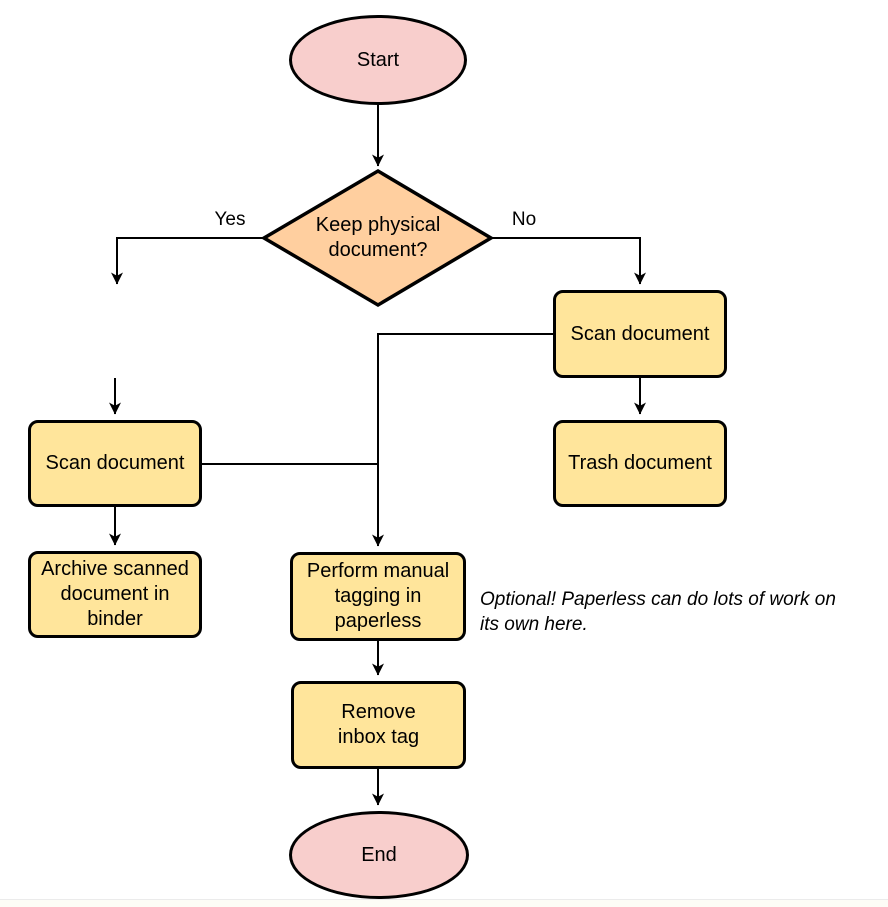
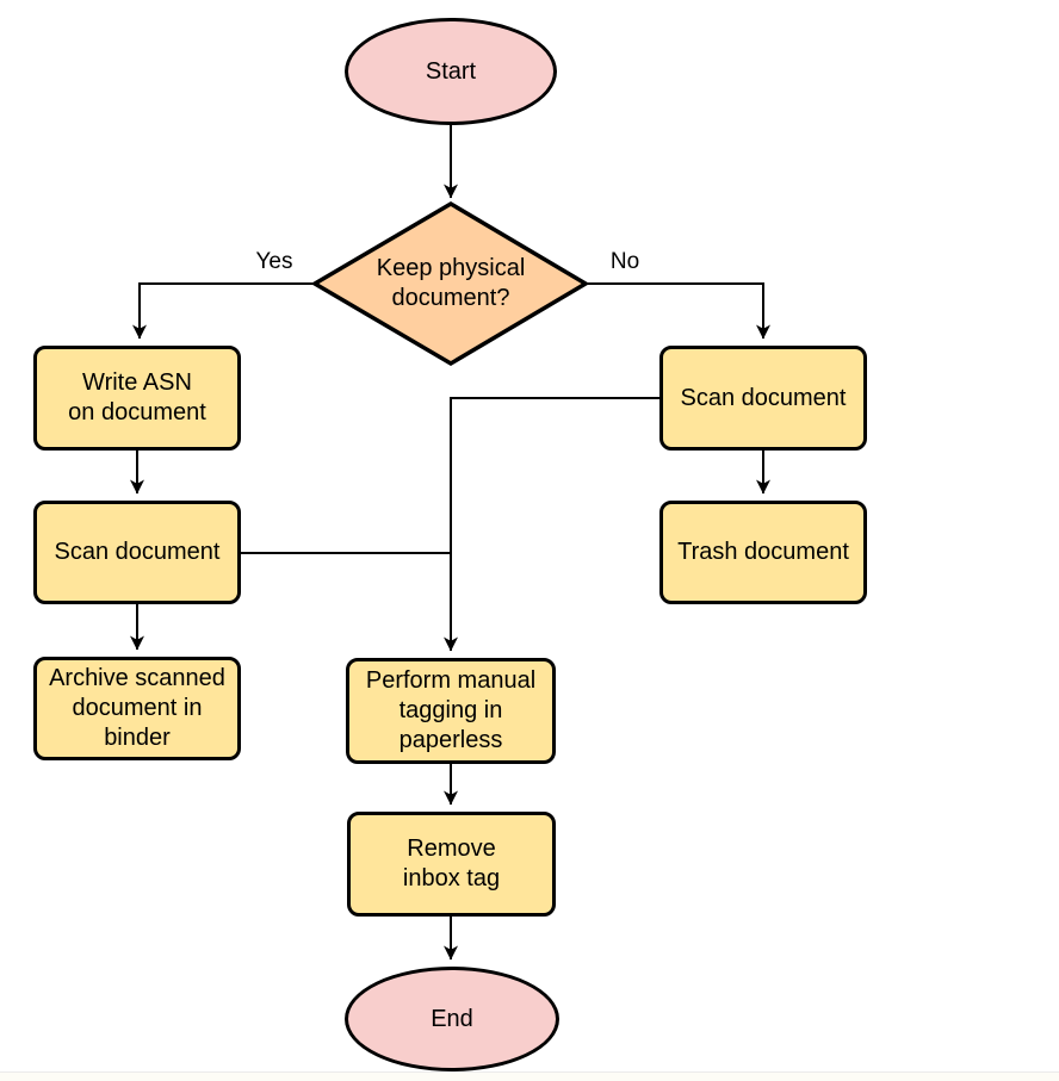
  Start
  Keep physical
  document?
  Yes
  No
+ Write ASN
+ on document
  Scan document
  Archive scanned
  document in
  binder
  Scan document
  Trash document
  Perform manual
  tagging in
  paperless
- Optional! Paperless can do lots of work on
- its own here.
  Remove
  inbox tag
  End
